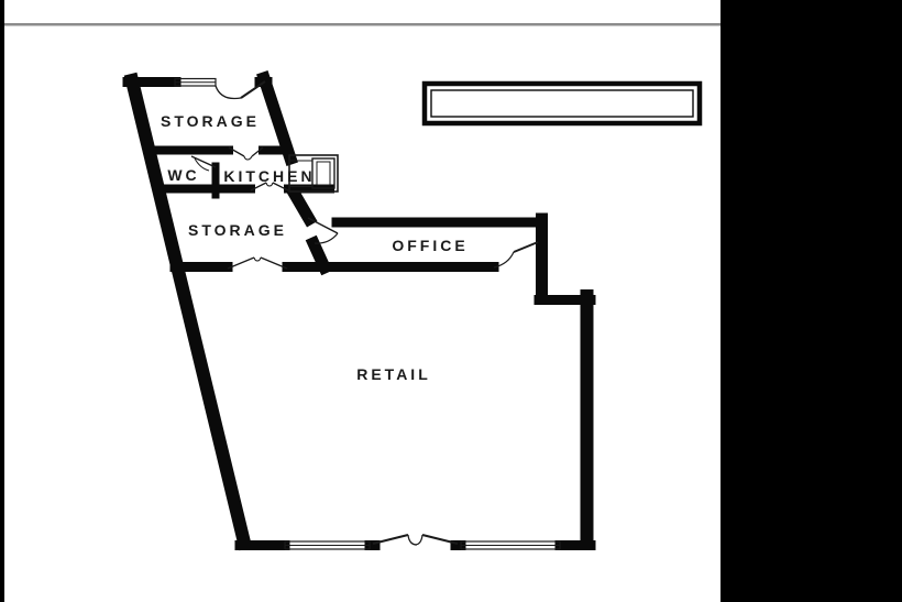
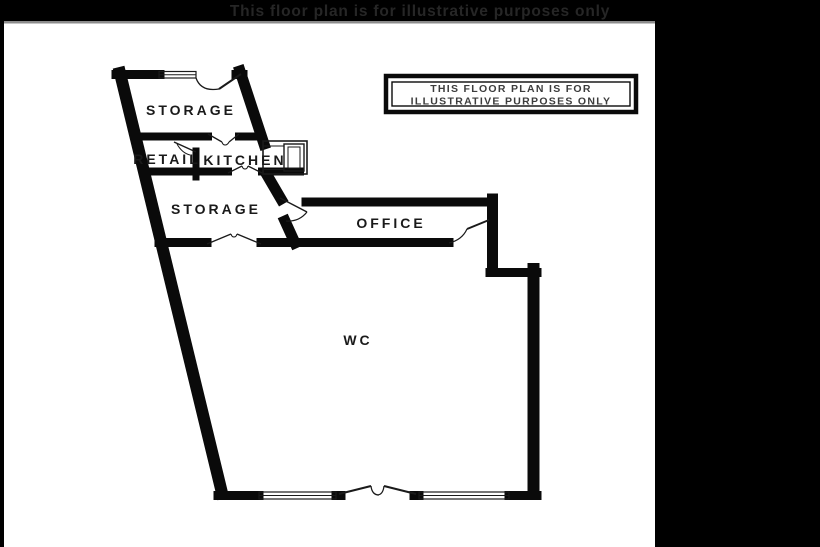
+ This floor plan is for illustrative purposes only
+ THIS FLOOR PLAN IS FOR
+ ILLUSTRATIVE PURPOSES ONLY
  STORAGE
- WC
+ RETAIL
  KITCHEN
  STORAGE
  OFFICE
- RETAIL
+ WC
